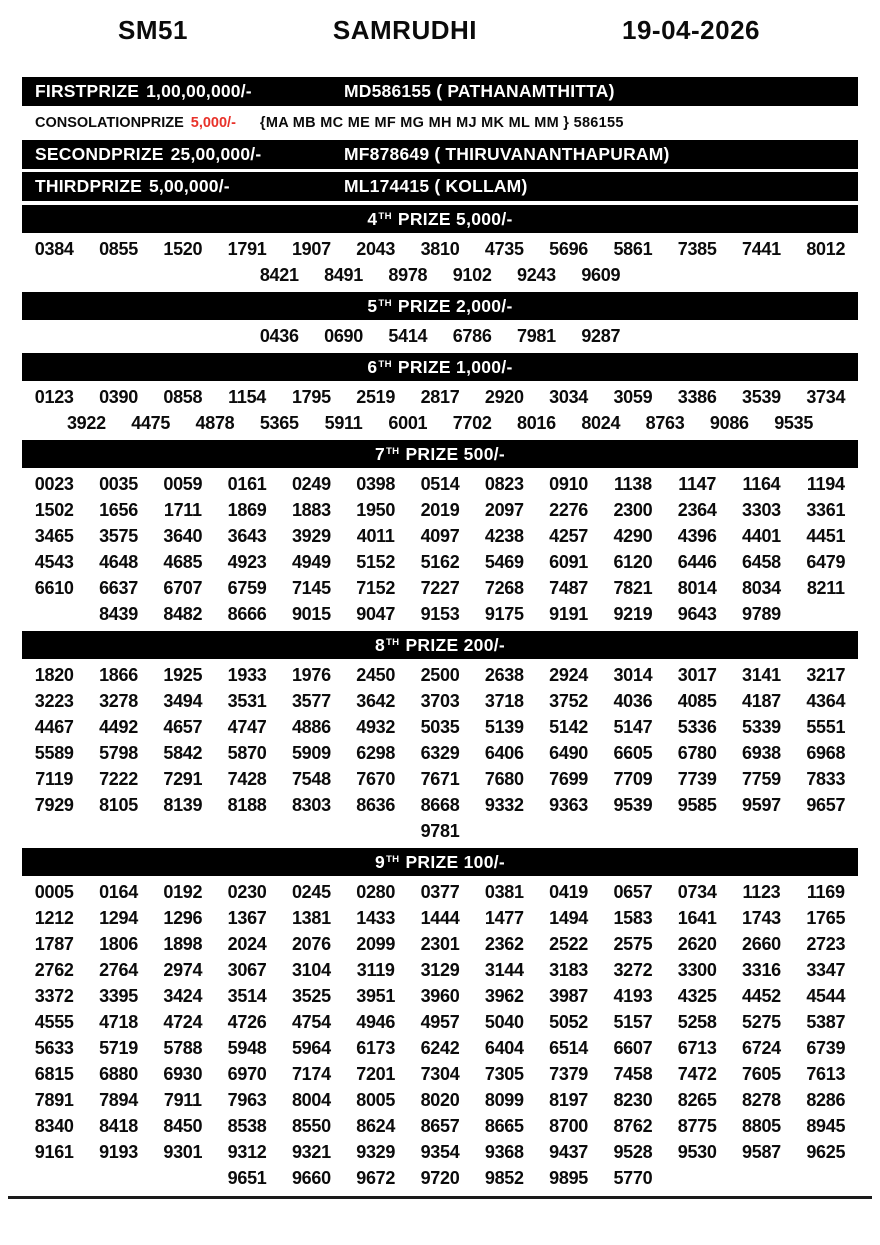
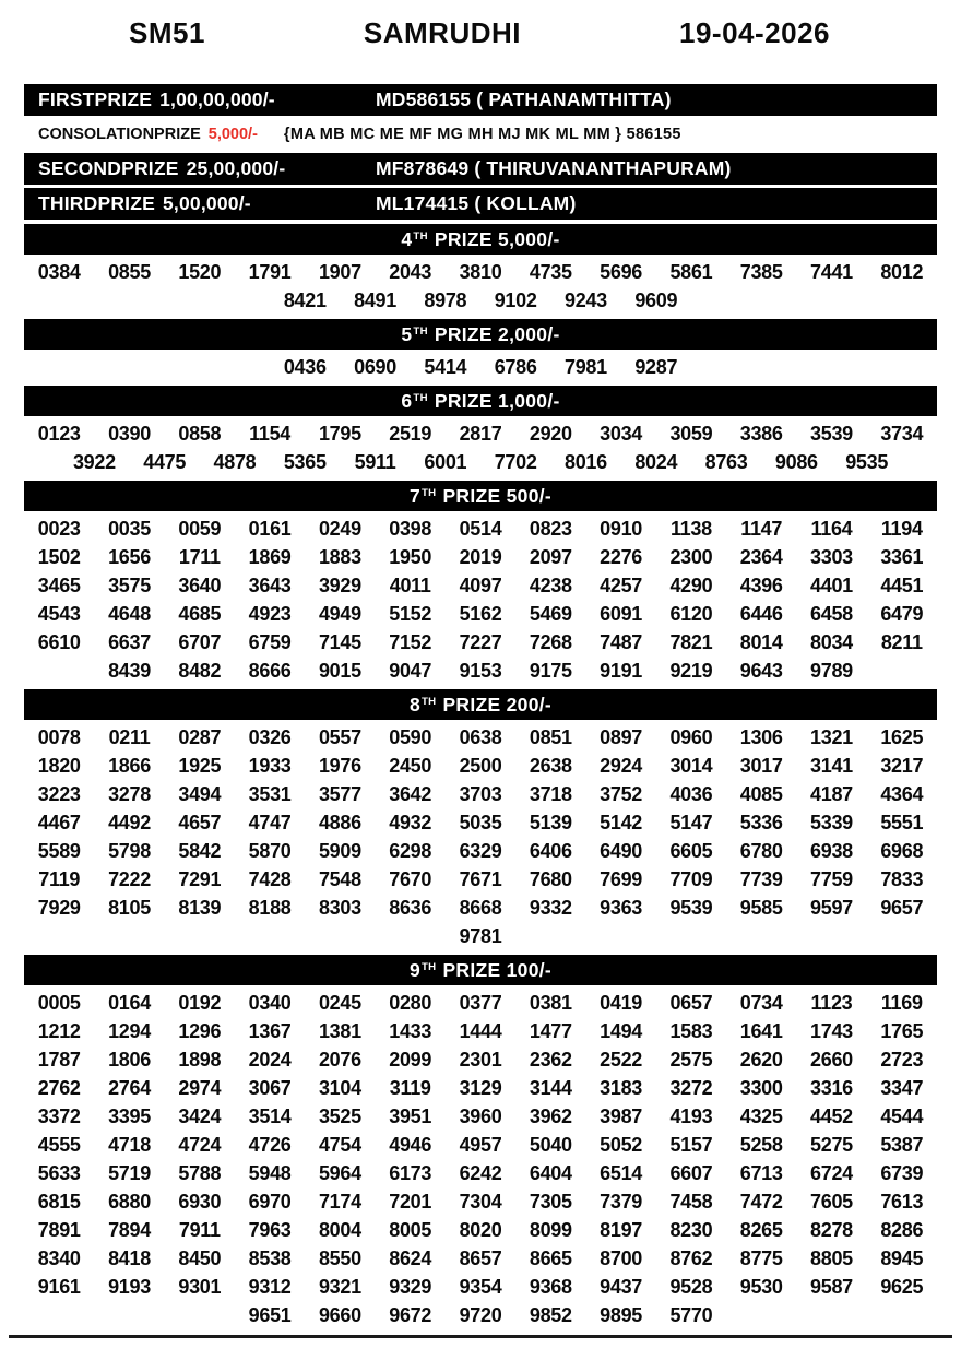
  SM51
  SAMRUDHI
  19-04-2026
  FIRSTPRIZE
  1,00,00,000/-
  MD586155 ( PATHANAMTHITTA)
  CONSOLATIONPRIZE
  5,000/-
  {MA MB MC ME MF MG MH MJ MK ML MM } 586155
  SECONDPRIZE
  25,00,000/-
  MF878649 ( THIRUVANANTHAPURAM)
  THIRDPRIZE
  5,00,000/-
  ML174415 ( KOLLAM)
  4
  TH
  PRIZE 5,000/-
  0384
  0855
  1520
  1791
  1907
  2043
  3810
  4735
  5696
  5861
  7385
  7441
  8012
  8421
  8491
  8978
  9102
  9243
  9609
  5
  TH
  PRIZE 2,000/-
  0436
  0690
  5414
  6786
  7981
  9287
  6
  TH
  PRIZE 1,000/-
  0123
  0390
  0858
  1154
  1795
  2519
  2817
  2920
  3034
  3059
  3386
  3539
  3734
  3922
  4475
  4878
  5365
  5911
  6001
  7702
  8016
  8024
  8763
  9086
  9535
  7
  TH
  PRIZE 500/-
  0023
  0035
  0059
  0161
  0249
  0398
  0514
  0823
  0910
  1138
  1147
  1164
  1194
  1502
  1656
  1711
  1869
  1883
  1950
  2019
  2097
  2276
  2300
  2364
  3303
  3361
  3465
  3575
  3640
  3643
  3929
  4011
  4097
  4238
  4257
  4290
  4396
  4401
  4451
  4543
  4648
  4685
  4923
  4949
  5152
  5162
  5469
  6091
  6120
  6446
  6458
  6479
  6610
  6637
  6707
  6759
  7145
  7152
  7227
  7268
  7487
  7821
  8014
  8034
  8211
  8439
  8482
  8666
  9015
  9047
  9153
  9175
  9191
  9219
  9643
  9789
  8
  TH
  PRIZE 200/-
+ 0078
+ 0211
+ 0287
+ 0326
+ 0557
+ 0590
+ 0638
+ 0851
+ 0897
+ 0960
+ 1306
+ 1321
+ 1625
  1820
  1866
  1925
  1933
  1976
  2450
  2500
  2638
  2924
  3014
  3017
  3141
  3217
  3223
  3278
  3494
  3531
  3577
  3642
  3703
  3718
  3752
  4036
  4085
  4187
  4364
  4467
  4492
  4657
  4747
  4886
  4932
  5035
  5139
  5142
  5147
  5336
  5339
  5551
  5589
  5798
  5842
  5870
  5909
  6298
  6329
  6406
  6490
  6605
  6780
  6938
  6968
  7119
  7222
  7291
  7428
  7548
  7670
  7671
  7680
  7699
  7709
  7739
  7759
  7833
  7929
  8105
  8139
  8188
  8303
  8636
  8668
  9332
  9363
  9539
  9585
  9597
  9657
  9781
  9
  TH
  PRIZE 100/-
  0005
  0164
  0192
- 0230
+ 0340
  0245
  0280
  0377
  0381
  0419
  0657
  0734
  1123
  1169
  1212
  1294
  1296
  1367
  1381
  1433
  1444
  1477
  1494
  1583
  1641
  1743
  1765
  1787
  1806
  1898
  2024
  2076
  2099
  2301
  2362
  2522
  2575
  2620
  2660
  2723
  2762
  2764
  2974
  3067
  3104
  3119
  3129
  3144
  3183
  3272
  3300
  3316
  3347
  3372
  3395
  3424
  3514
  3525
  3951
  3960
  3962
  3987
  4193
  4325
  4452
  4544
  4555
  4718
  4724
  4726
  4754
  4946
  4957
  5040
  5052
  5157
  5258
  5275
  5387
  5633
  5719
  5788
  5948
  5964
  6173
  6242
  6404
  6514
  6607
  6713
  6724
  6739
  6815
  6880
  6930
  6970
  7174
  7201
  7304
  7305
  7379
  7458
  7472
  7605
  7613
  7891
  7894
  7911
  7963
  8004
  8005
  8020
  8099
  8197
  8230
  8265
  8278
  8286
  8340
  8418
  8450
  8538
  8550
  8624
  8657
  8665
  8700
  8762
  8775
  8805
  8945
  9161
  9193
  9301
  9312
  9321
  9329
  9354
  9368
  9437
  9528
  9530
  9587
  9625
  9651
  9660
  9672
  9720
  9852
  9895
  5770
